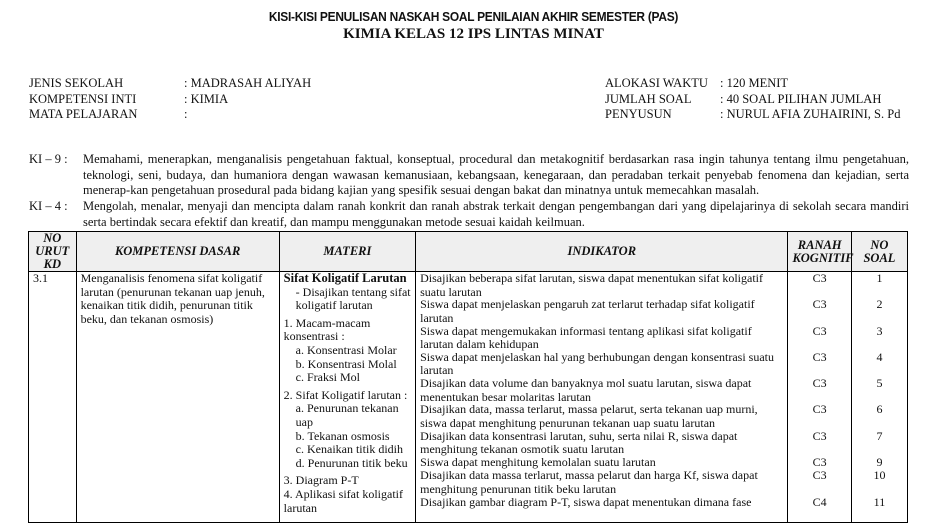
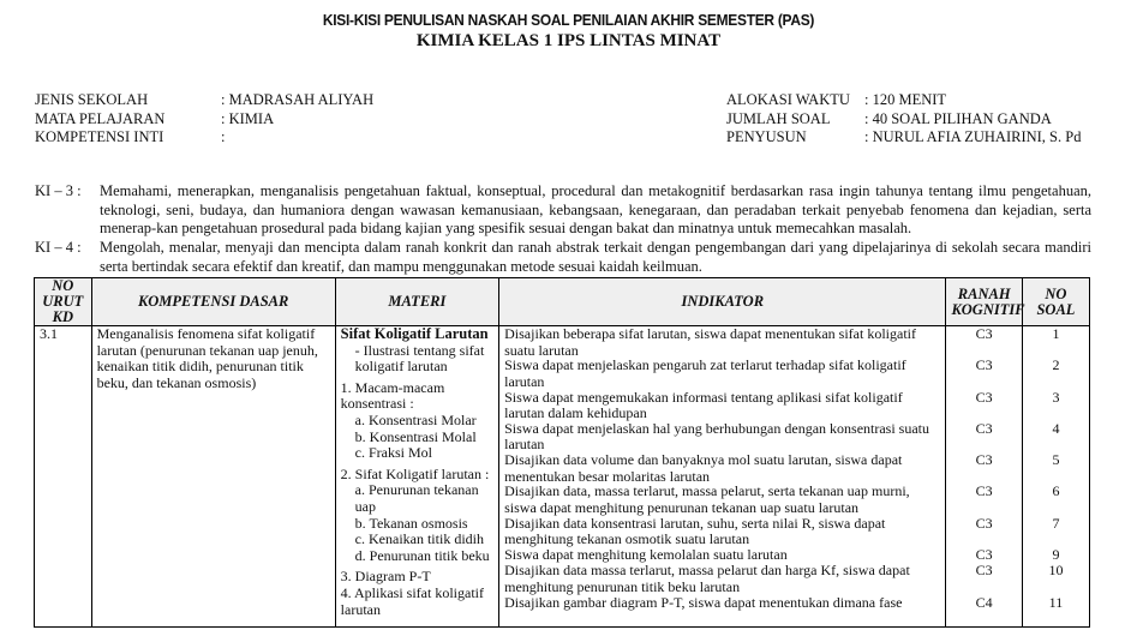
  KISI-KISI PENULISAN NASKAH SOAL PENILAIAN AKHIR SEMESTER (PAS)
- KIMIA KELAS 12 IPS LINTAS MINAT
+ KIMIA KELAS 1 IPS LINTAS MINAT
  JENIS SEKOLAH
  : MADRASAH ALIYAH
- KOMPETENSI INTI
+ MATA PELAJARAN
  : KIMIA
- MATA PELAJARAN
+ KOMPETENSI INTI
  :
  ALOKASI WAKTU
  : 120 MENIT
  JUMLAH SOAL
- : 40 SOAL PILIHAN JUMLAH
+ : 40 SOAL PILIHAN GANDA
  PENYUSUN
  : NURUL AFIA ZUHAIRINI, S. Pd
- KI – 9 :
+ KI – 3 :
  Memahami, menerapkan, menganalisis pengetahuan faktual, konseptual, procedural dan metakognitif berdasarkan rasa ingin tahunya tentang ilmu pengetahuan, teknologi, seni, budaya, dan humaniora dengan wawasan kemanusiaan, kebangsaan, kenegaraan, dan peradaban terkait penyebab fenomena dan kejadian, serta menerap-kan pengetahuan prosedural pada bidang kajian yang spesifik sesuai dengan bakat dan minatnya untuk memecahkan masalah.
  KI – 4 :
  Mengolah, menalar, menyaji dan mencipta dalam ranah konkrit dan ranah abstrak terkait dengan pengembangan dari yang dipelajarinya di sekolah secara mandiri serta bertindak secara efektif dan kreatif, dan mampu menggunakan metode sesuai kaidah keilmuan.
  NO URUT KD	KOMPETENSI DASAR	MATERI	INDIKATOR	RANAH KOGNITIF	NO SOAL
- 3.1	Menganalisis fenomena sifat koligatif larutan (penurunan tekanan uap jenuh, kenaikan titik didih, penurunan titik beku, dan tekanan osmosis)	Sifat Koligatif Larutan - Disajikan tentang sifat koligatif larutan 1. Macam-macam konsentrasi : a. Konsentrasi Molar b. Konsentrasi Molal c. Fraksi Mol 2. Sifat Koligatif larutan : a. Penurunan tekanan uap b. Tekanan osmosis c. Kenaikan titik didih d. Penurunan titik beku 3. Diagram P-T 4. Aplikasi sifat koligatif larutan	Disajikan beberapa sifat larutan, siswa dapat menentukan sifat koligatif suatu larutan Siswa dapat menjelaskan pengaruh zat terlarut terhadap sifat koligatif larutan Siswa dapat mengemukakan informasi tentang aplikasi sifat koligatif larutan dalam kehidupan Siswa dapat menjelaskan hal yang berhubungan dengan konsentrasi suatu larutan Disajikan data volume dan banyaknya mol suatu larutan, siswa dapat menentukan besar molaritas larutan Disajikan data, massa terlarut, massa pelarut, serta tekanan uap murni, siswa dapat menghitung penurunan tekanan uap suatu larutan Disajikan data konsentrasi larutan, suhu, serta nilai R, siswa dapat menghitung tekanan osmotik suatu larutan Siswa dapat menghitung kemolalan suatu larutan Disajikan data massa terlarut, massa pelarut dan harga Kf, siswa dapat menghitung penurunan titik beku larutan Disajikan gambar diagram P-T, siswa dapat menentukan dimana fase	C3 C3 C3 C3 C3 C3 C3 C3 C3 C4	1 2 3 4 5 6 7 9 10 11
+ 3.1	Menganalisis fenomena sifat koligatif larutan (penurunan tekanan uap jenuh, kenaikan titik didih, penurunan titik beku, dan tekanan osmosis)	Sifat Koligatif Larutan - Ilustrasi tentang sifat koligatif larutan 1. Macam-macam konsentrasi : a. Konsentrasi Molar b. Konsentrasi Molal c. Fraksi Mol 2. Sifat Koligatif larutan : a. Penurunan tekanan uap b. Tekanan osmosis c. Kenaikan titik didih d. Penurunan titik beku 3. Diagram P-T 4. Aplikasi sifat koligatif larutan	Disajikan beberapa sifat larutan, siswa dapat menentukan sifat koligatif suatu larutan Siswa dapat menjelaskan pengaruh zat terlarut terhadap sifat koligatif larutan Siswa dapat mengemukakan informasi tentang aplikasi sifat koligatif larutan dalam kehidupan Siswa dapat menjelaskan hal yang berhubungan dengan konsentrasi suatu larutan Disajikan data volume dan banyaknya mol suatu larutan, siswa dapat menentukan besar molaritas larutan Disajikan data, massa terlarut, massa pelarut, serta tekanan uap murni, siswa dapat menghitung penurunan tekanan uap suatu larutan Disajikan data konsentrasi larutan, suhu, serta nilai R, siswa dapat menghitung tekanan osmotik suatu larutan Siswa dapat menghitung kemolalan suatu larutan Disajikan data massa terlarut, massa pelarut dan harga Kf, siswa dapat menghitung penurunan titik beku larutan Disajikan gambar diagram P-T, siswa dapat menentukan dimana fase	C3 C3 C3 C3 C3 C3 C3 C3 C3 C4	1 2 3 4 5 6 7 9 10 11
